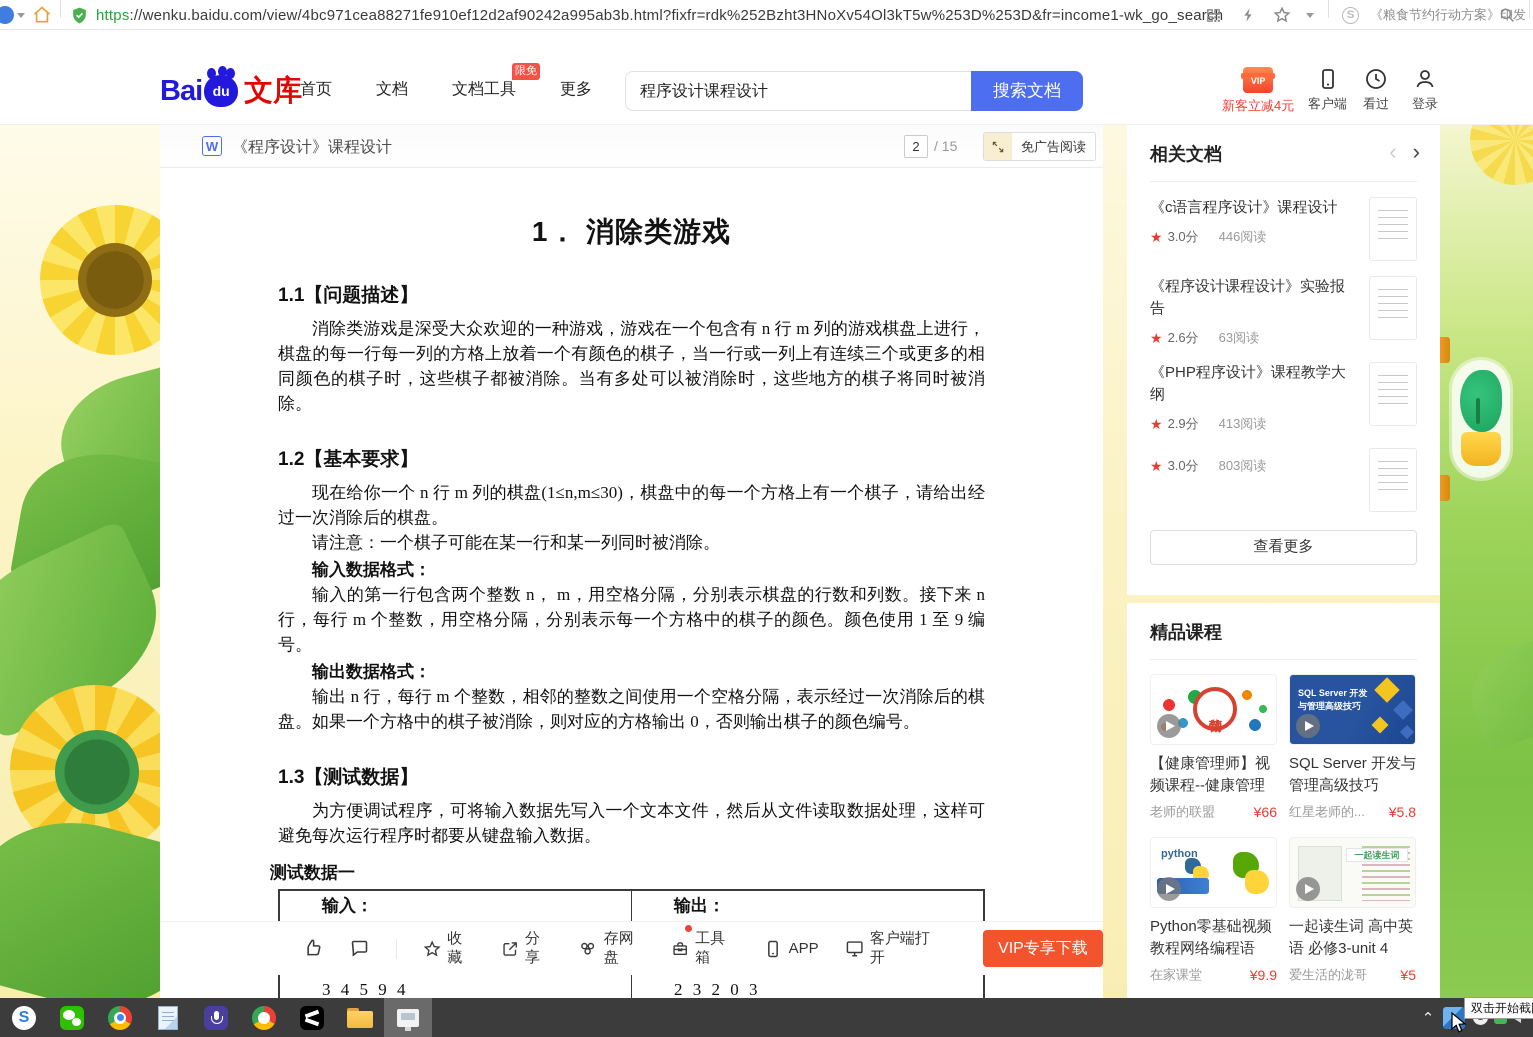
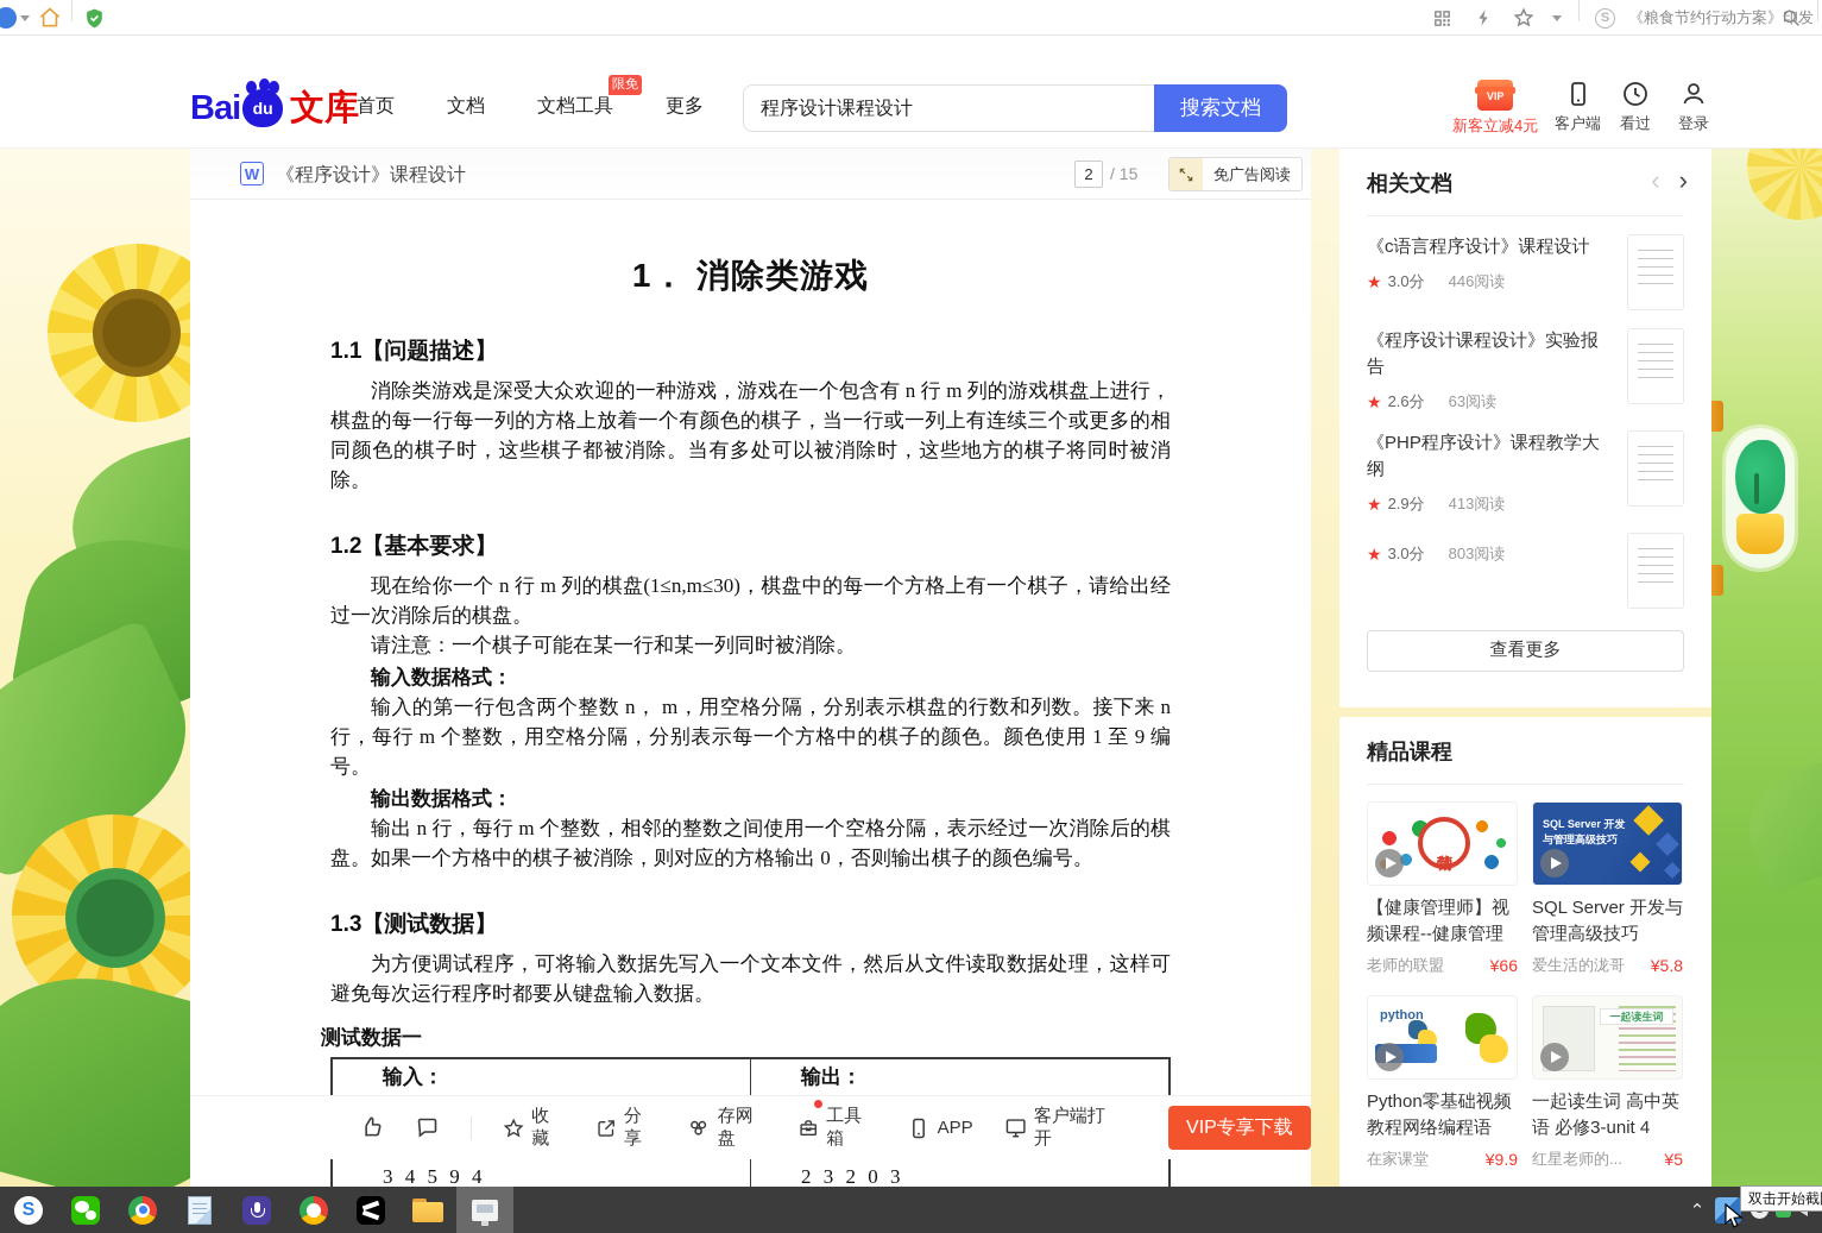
- https
- ://wenku.baidu.com/view/4bc971cea88271fe910ef12d2af90242a995ab3b.html?fixfr=rdk%252Bzht3HNoXv54Ol3kT5w%253D%253D&fr=income1-wk_go_search
  S
  《粮食节约行动方案》印发
  Bai
  du
  文库
  首页
  文档
  文档工具
  限免
  更多
  程序设计课程设计
  搜索文档
  VIP
  新客立减4元
  客户端
  看过
  登录
  W
  《程序设计》课程设计
  2
  / 15
  免广告阅读
  1． 消除类游戏
  1.1【问题描述】
  消除类游戏是深受大众欢迎的一种游戏，游戏在一个包含有 n 行 m 列的游戏棋盘上进行，棋盘的每一行每一列的方格上放着一个有颜色的棋子，当一行或一列上有连续三个或更多的相同颜色的棋子时，这些棋子都被消除。当有多处可以被消除时，这些地方的棋子将同时被消除。
  1.2【基本要求】
  现在给你一个 n 行 m 列的棋盘(1≤n,m≤30)，棋盘中的每一个方格上有一个棋子，请给出经过一次消除后的棋盘。
  请注意：一个棋子可能在某一行和某一列同时被消除。
  输入数据格式：
  输入的第一行包含两个整数 n， m，用空格分隔，分别表示棋盘的行数和列数。接下来 n 行，每行 m 个整数，用空格分隔，分别表示每一个方格中的棋子的颜色。颜色使用 1 至 9 编号。
  输出数据格式：
  输出 n 行，每行 m 个整数，相邻的整数之间使用一个空格分隔，表示经过一次消除后的棋盘。如果一个方格中的棋子被消除，则对应的方格输出 0，否则输出棋子的颜色编号。
  1.3【测试数据】
  为方便调试程序，可将输入数据先写入一个文本文件，然后从文件读取数据处理，这样可避免每次运行程序时都要从键盘输入数据。
  测试数据一
  输入：	输出：
  3 4 5 9 4	2 3 2 0 3
  收藏
  分享
  存网盘
  工具箱
  APP
  客户端打开
  VIP专享下载
  相关文档
  ‹ ›
  《c语言程序设计》课程设计
  ★
  3.0分
  446阅读
  《程序设计课程设计》实验报告
  ★
  2.6分
  63阅读
  《PHP程序设计》课程教学大纲
  ★
  2.9分
  413阅读
  ★
  3.0分
  803阅读
  查看更多
  精品课程
  【健康管理师】视频课程--健康管理
  老师的联盟
  ¥66
  SQL Server 开发与管理高级技巧
  SQL Server 开发与管理高级技巧
- 红星老师的...
+ 爱生活的泷哥
  ¥5.8
  python
  Python零基础视频教程网络编程语
  在家课堂
  ¥9.9
  一起读生词
  一起读生词 高中英语 必修3-unit 4
- 爱生活的泷哥
+ 红星老师的...
  ¥5
  S
  ⌃
  双击开始截
